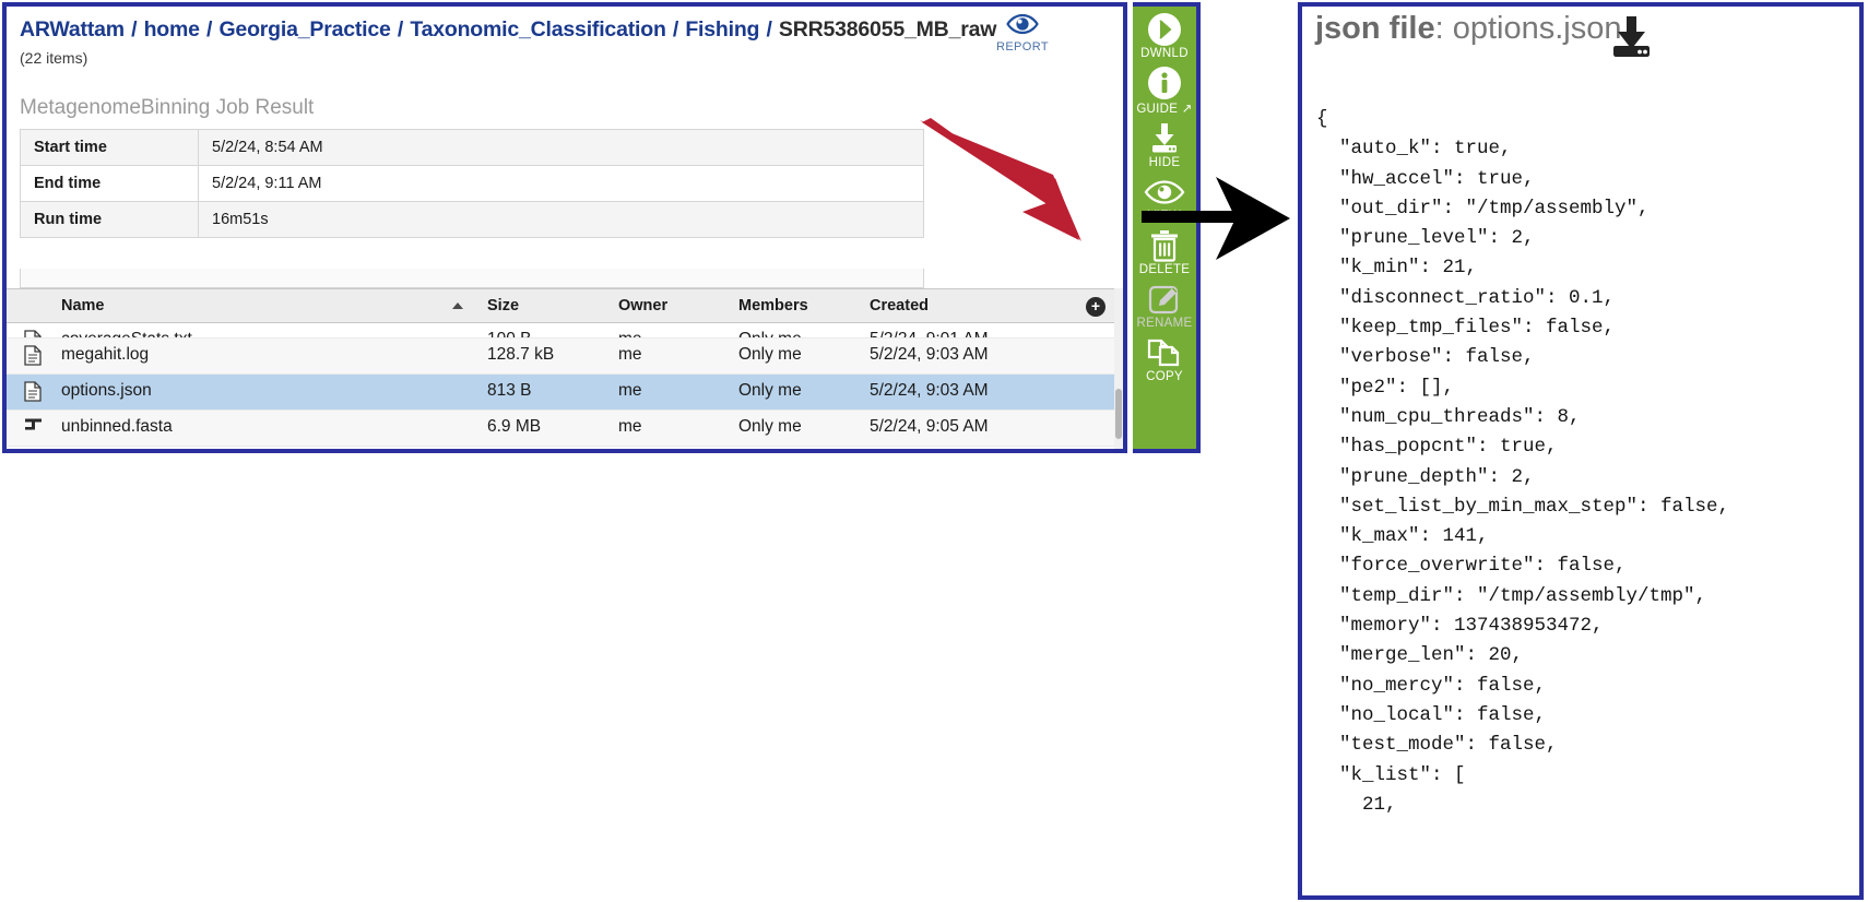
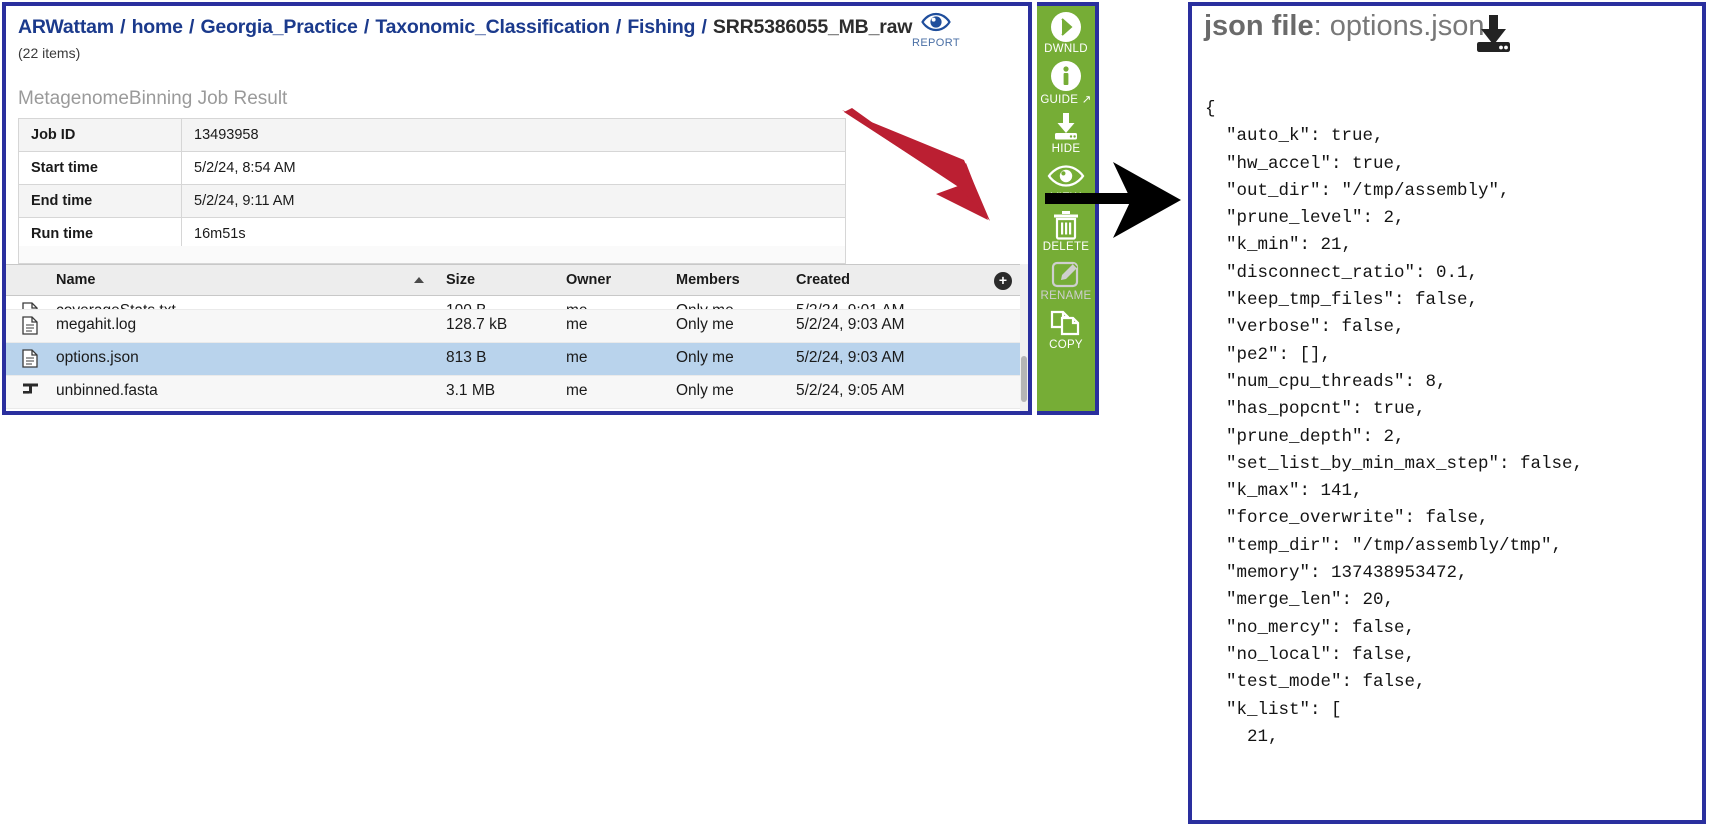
  ARWattam / home / Georgia_Practice / Taxonomic_Classification / Fishing / SRR5386055_MB_raw
  (22 items)
  REPORT
  MetagenomeBinning Job Result
+ Job ID	13493958
  Start time	5/2/24, 8:54 AM
  End time	5/2/24, 9:11 AM
  Run time	16m51s
  Name
  Size
  Owner
  Members
  Created
  +
  megahit.log
  128.7 kB
  me
  Only me
  5/2/24, 9:03 AM
  options.json
  813 B
  me
  Only me
  5/2/24, 9:03 AM
  unbinned.fasta
- 6.9 MB
+ 3.1 MB
  me
  Only me
  5/2/24, 9:05 AM
  DWNLD
  GUIDE ↗
  HIDE
  DELETE
  RENAME
  COPY
  json file: options.json
  {
  "auto_k": true,
  "hw_accel": true,
  "out_dir": "/tmp/assembly",
  "prune_level": 2,
  "k_min": 21,
  "disconnect_ratio": 0.1,
  "keep_tmp_files": false,
  "verbose": false,
  "pe2": [],
  "num_cpu_threads": 8,
  "has_popcnt": true,
  "prune_depth": 2,
  "set_list_by_min_max_step": false,
  "k_max": 141,
  "force_overwrite": false,
  "temp_dir": "/tmp/assembly/tmp",
  "memory": 137438953472,
  "merge_len": 20,
  "no_mercy": false,
  "no_local": false,
  "test_mode": false,
  "k_list": [
  21,
